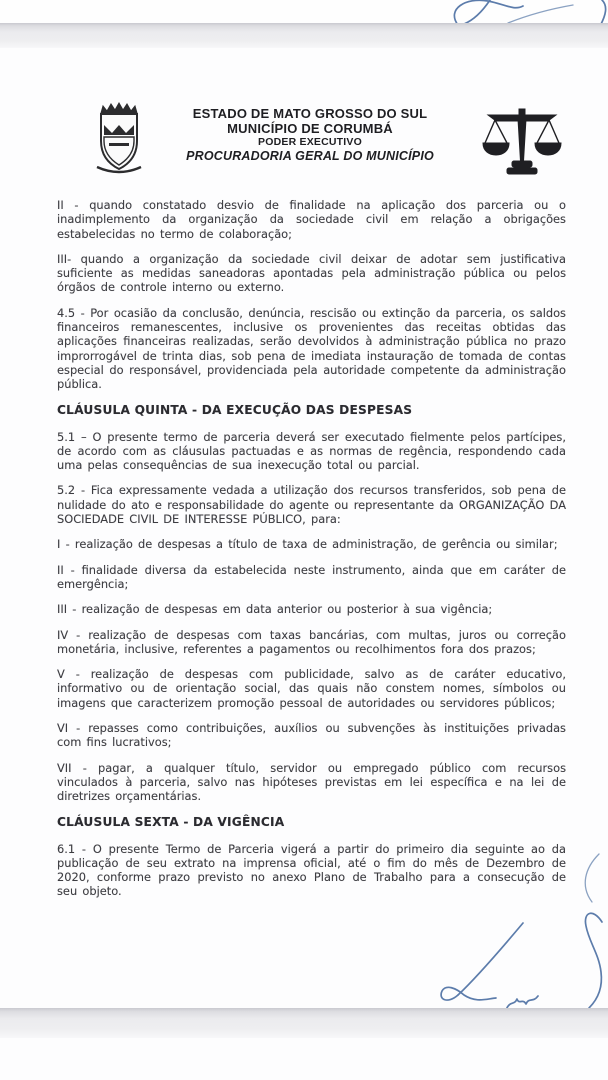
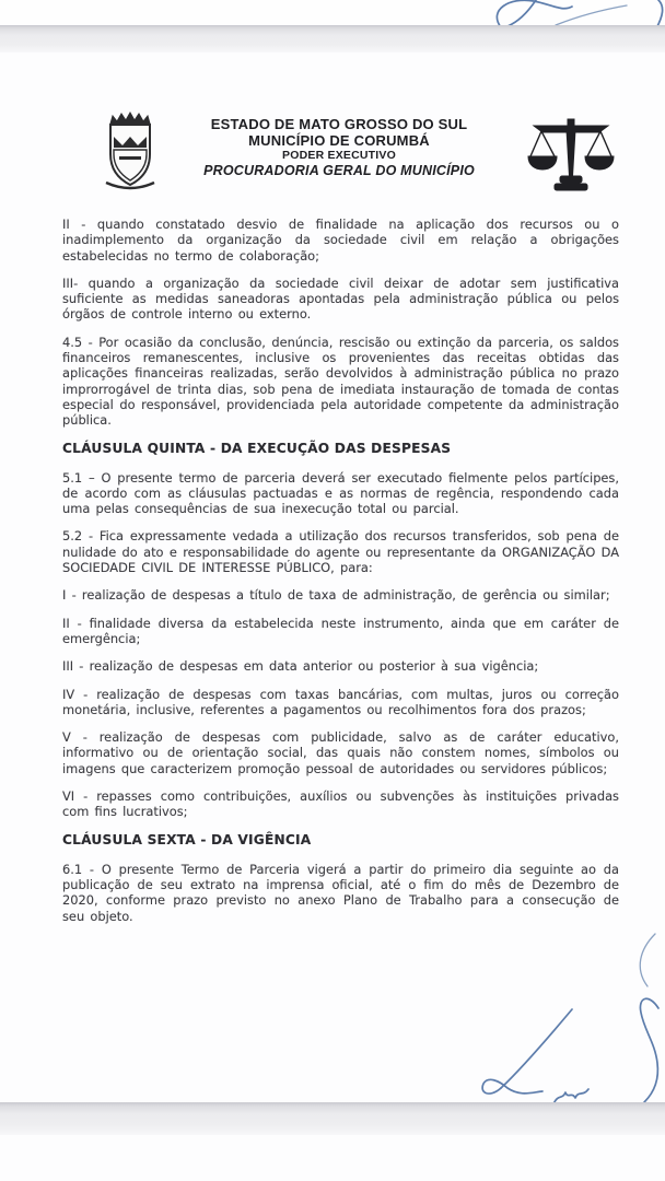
  ESTADO DE MATO GROSSO DO SUL
  MUNICÍPIO DE CORUMBÁ
  PODER EXECUTIVO
  PROCURADORIA GERAL DO MUNICÍPIO
- II - quando constatado desvio de finalidade na aplicação dos parceria ou o inadimplemento da organização da sociedade civil em relação a obrigações estabelecidas no termo de colaboração;
+ II - quando constatado desvio de finalidade na aplicação dos recursos ou o inadimplemento da organização da sociedade civil em relação a obrigações estabelecidas no termo de colaboração;
  III- quando a organização da sociedade civil deixar de adotar sem justificativa suficiente as medidas saneadoras apontadas pela administração pública ou pelos órgãos de controle interno ou externo.
  4.5 - Por ocasião da conclusão, denúncia, rescisão ou extinção da parceria, os saldos financeiros remanescentes, inclusive os provenientes das receitas obtidas das aplicações financeiras realizadas, serão devolvidos à administração pública no prazo improrrogável de trinta dias, sob pena de imediata instauração de tomada de contas especial do responsável, providenciada pela autoridade competente da administração pública.
  CLÁUSULA QUINTA - DA EXECUÇÃO DAS DESPESAS
  5.1 – O presente termo de parceria deverá ser executado fielmente pelos partícipes, de acordo com as cláusulas pactuadas e as normas de regência, respondendo cada uma pelas consequências de sua inexecução total ou parcial.
  5.2 - Fica expressamente vedada a utilização dos recursos transferidos, sob pena de nulidade do ato e responsabilidade do agente ou representante da ORGANIZAÇÃO DA SOCIEDADE CIVIL DE INTERESSE PÚBLICO, para:
  I - realização de despesas a título de taxa de administração, de gerência ou similar;
  II - finalidade diversa da estabelecida neste instrumento, ainda que em caráter de emergência;
  III - realização de despesas em data anterior ou posterior à sua vigência;
  IV - realização de despesas com taxas bancárias, com multas, juros ou correção monetária, inclusive, referentes a pagamentos ou recolhimentos fora dos prazos;
  V - realização de despesas com publicidade, salvo as de caráter educativo, informativo ou de orientação social, das quais não constem nomes, símbolos ou imagens que caracterizem promoção pessoal de autoridades ou servidores públicos;
  VI - repasses como contribuições, auxílios ou subvenções às instituições privadas com fins lucrativos;
- VII - pagar, a qualquer título, servidor ou empregado público com recursos vinculados à parceria, salvo nas hipóteses previstas em lei específica e na lei de diretrizes orçamentárias.
  CLÁUSULA SEXTA - DA VIGÊNCIA
  6.1 - O presente Termo de Parceria vigerá a partir do primeiro dia seguinte ao da publicação de seu extrato na imprensa oficial, até o fim do mês de Dezembro de 2020, conforme prazo previsto no anexo Plano de Trabalho para a consecução de seu objeto.
